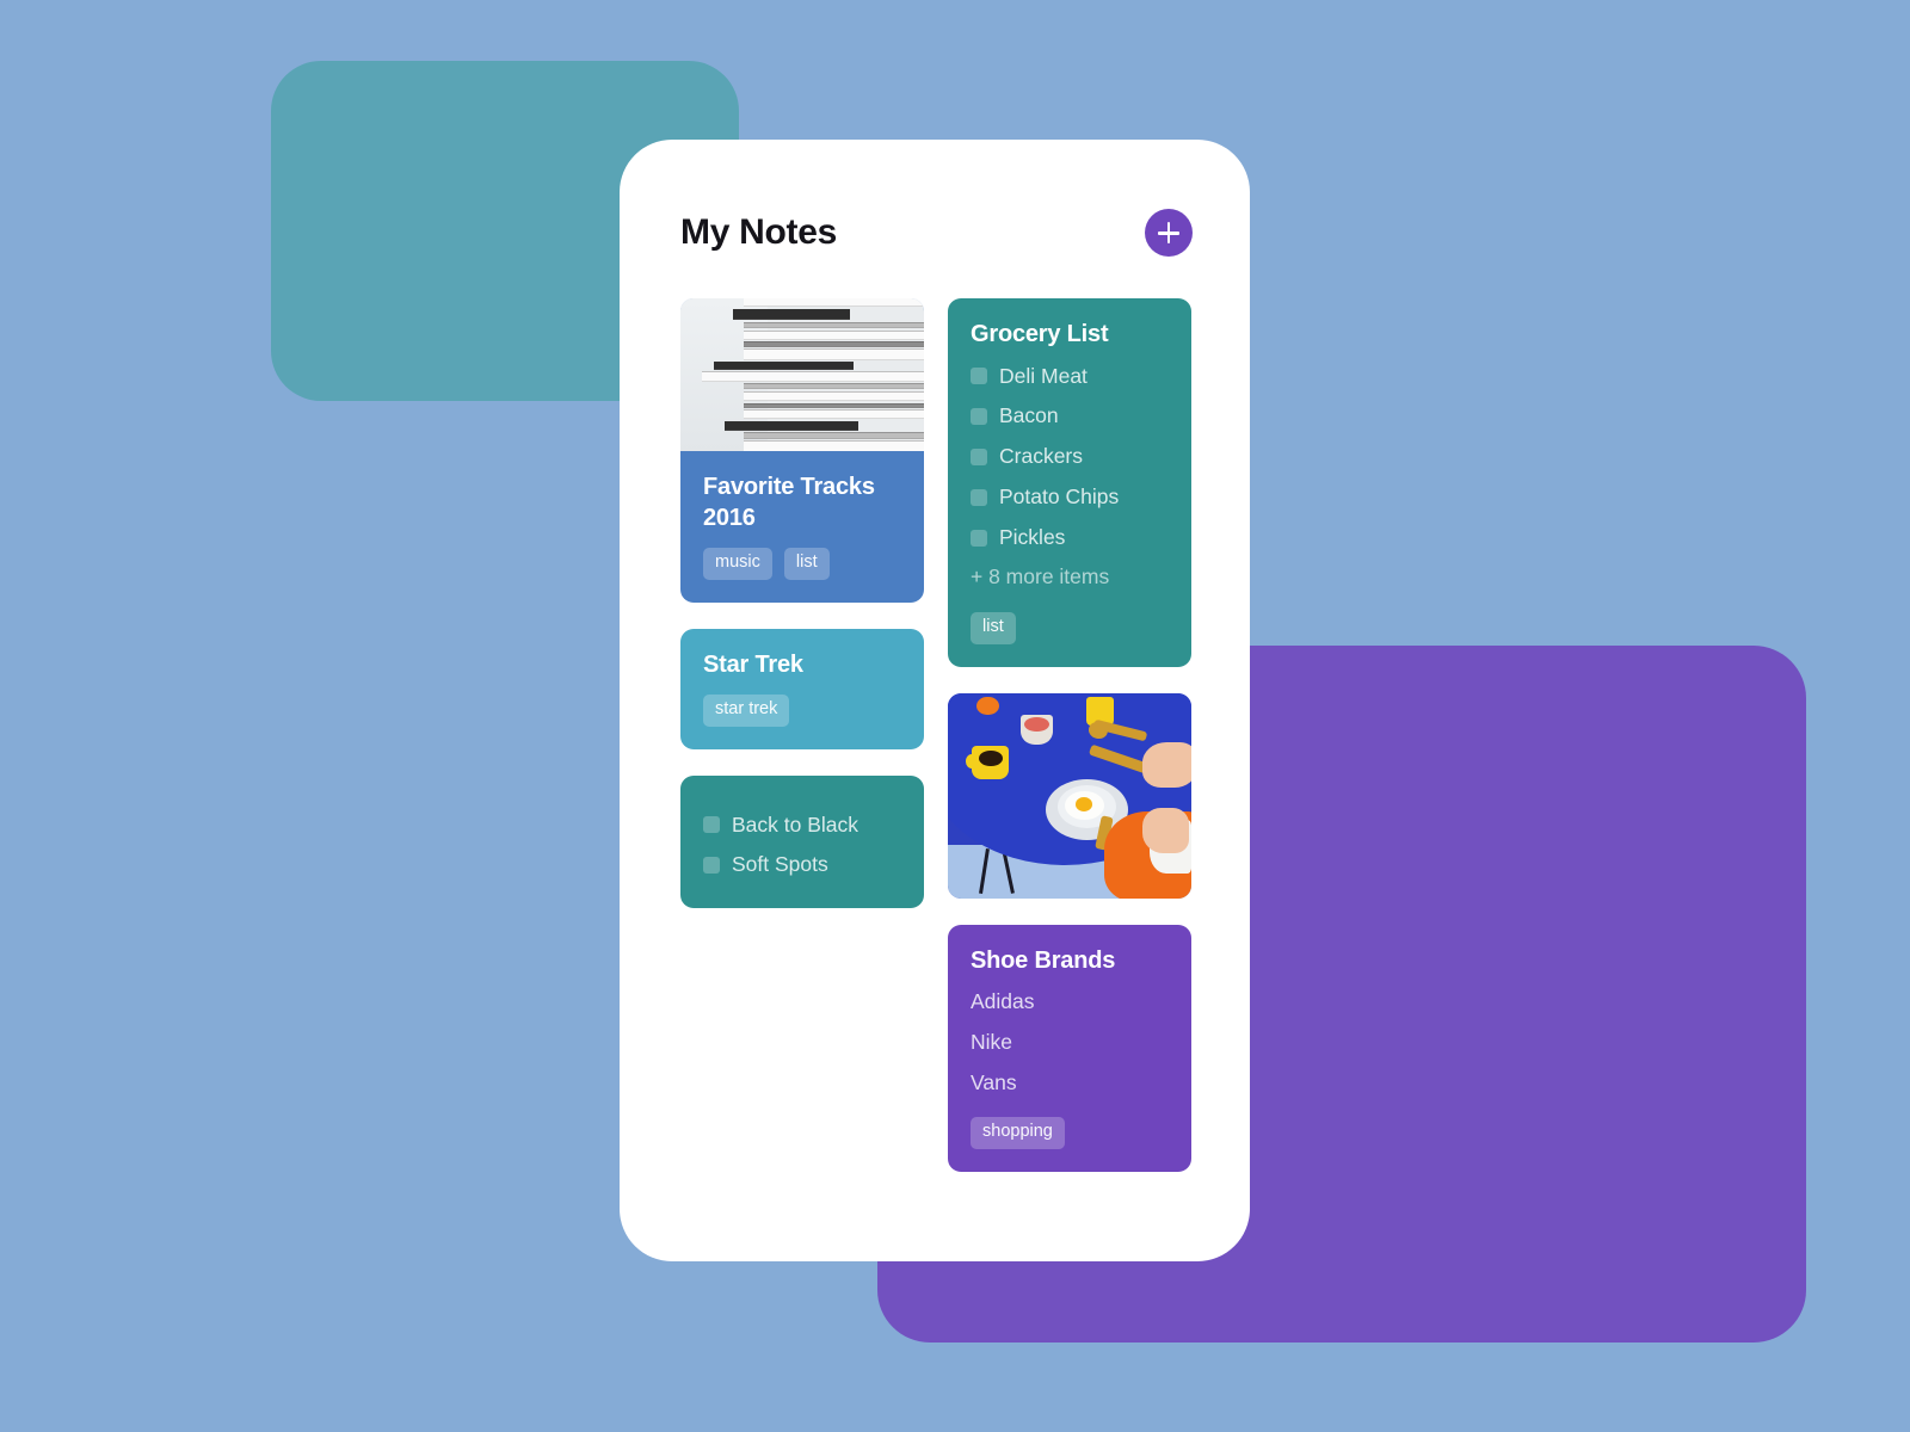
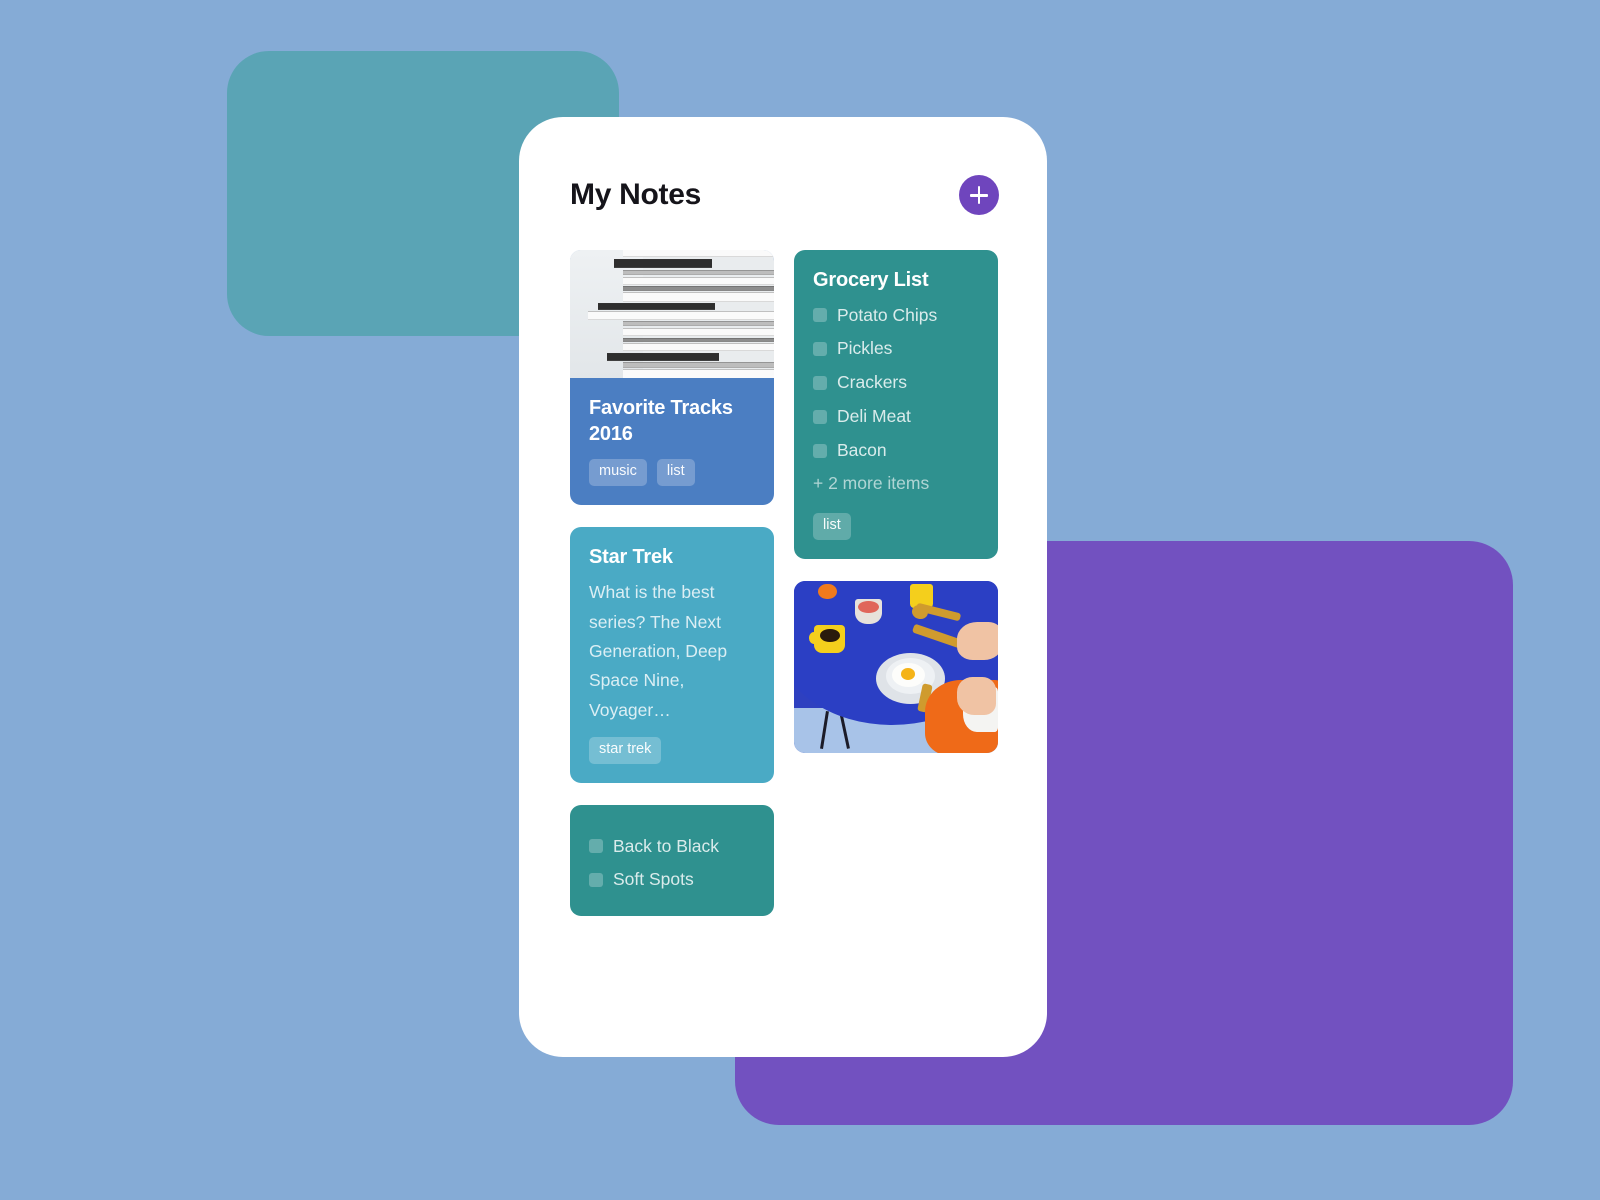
  My Notes
  Favorite Tracks 2016
  music
  list
  Star Trek
+ What is the best series? The Next Generation, Deep Space Nine, Voyager…
  star trek
  Back to Black
  Soft Spots
  Grocery List
- Deli Meat
+ Potato Chips
- Bacon
+ Pickles
  Crackers
- Potato Chips
+ Deli Meat
- Pickles
+ Bacon
- + 8 more items
+ + 2 more items
  list
- Shoe Brands
- Adidas
- Nike
- Vans
- shopping
